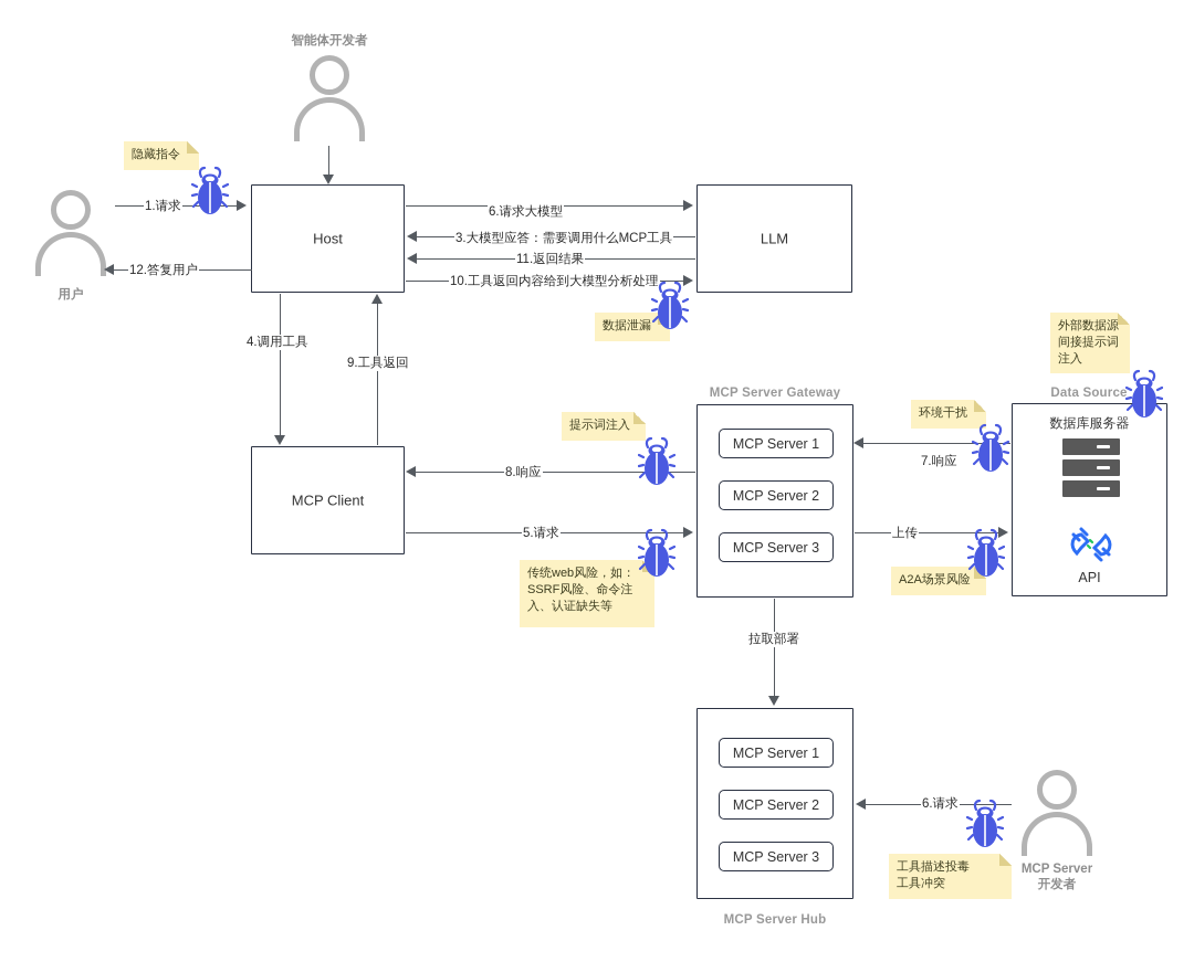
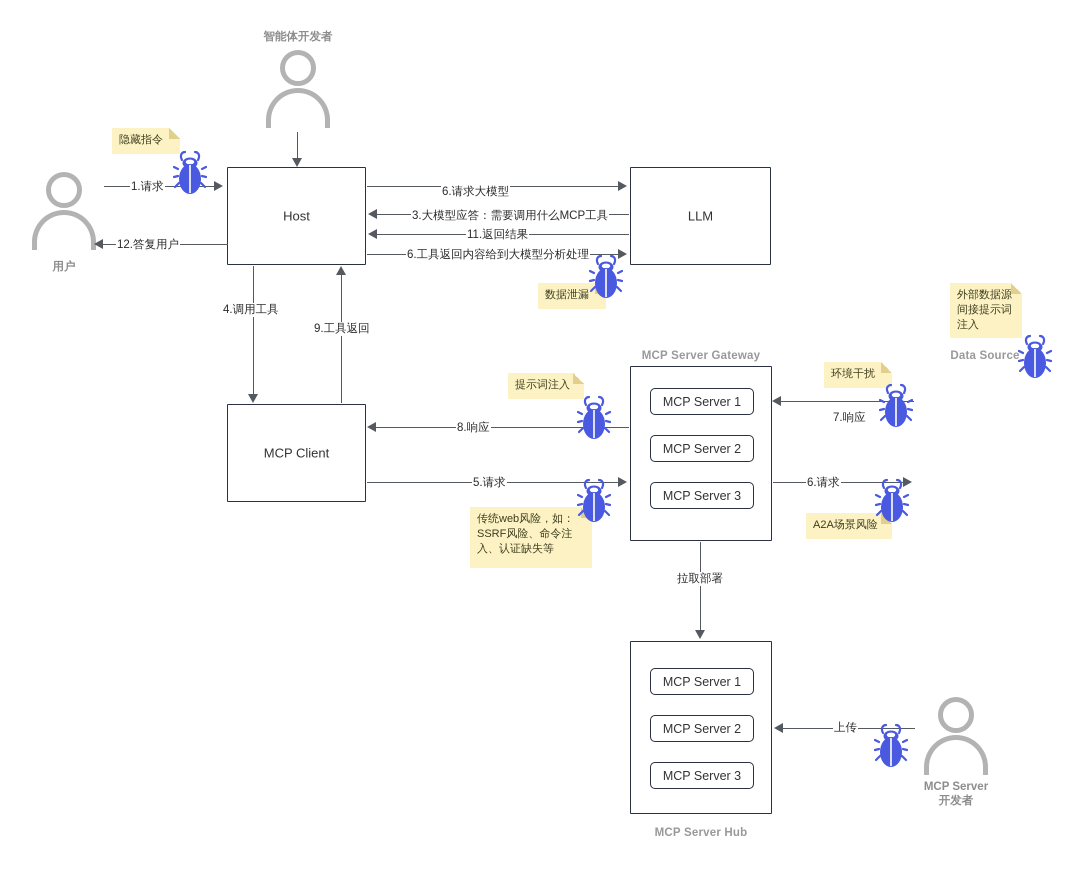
  用户
  智能体开发者
  MCP Server
  开发者
  Host
  LLM
  MCP Client
  MCP Server Gateway
  MCP Server 1
  MCP Server 2
  MCP Server 3
  MCP Server 1
  MCP Server 2
  MCP Server 3
  MCP Server Hub
  Data Source
- 数据库服务器
- API
  1.请求
  12.答复用户
  6.请求大模型
  3.大模型应答：需要调用什么MCP工具
  11.返回结果
- 10.工具返回内容给到大模型分析处理
+ 6.工具返回内容给到大模型分析处理
  4.调用工具
  9.工具返回
  8.响应
  5.请求
  7.响应
- 上传
+ 6.请求
  拉取部署
- 6.请求
+ 上传
  隐藏指令
  数据泄漏
  提示词注入
  传统web风险，如：
  SSRF风险、命令注
  入、认证缺失等
  环境干扰
  A2A场景风险
  外部数据源
  间接提示词
  注入
- 工具描述投毒
- 工具冲突
